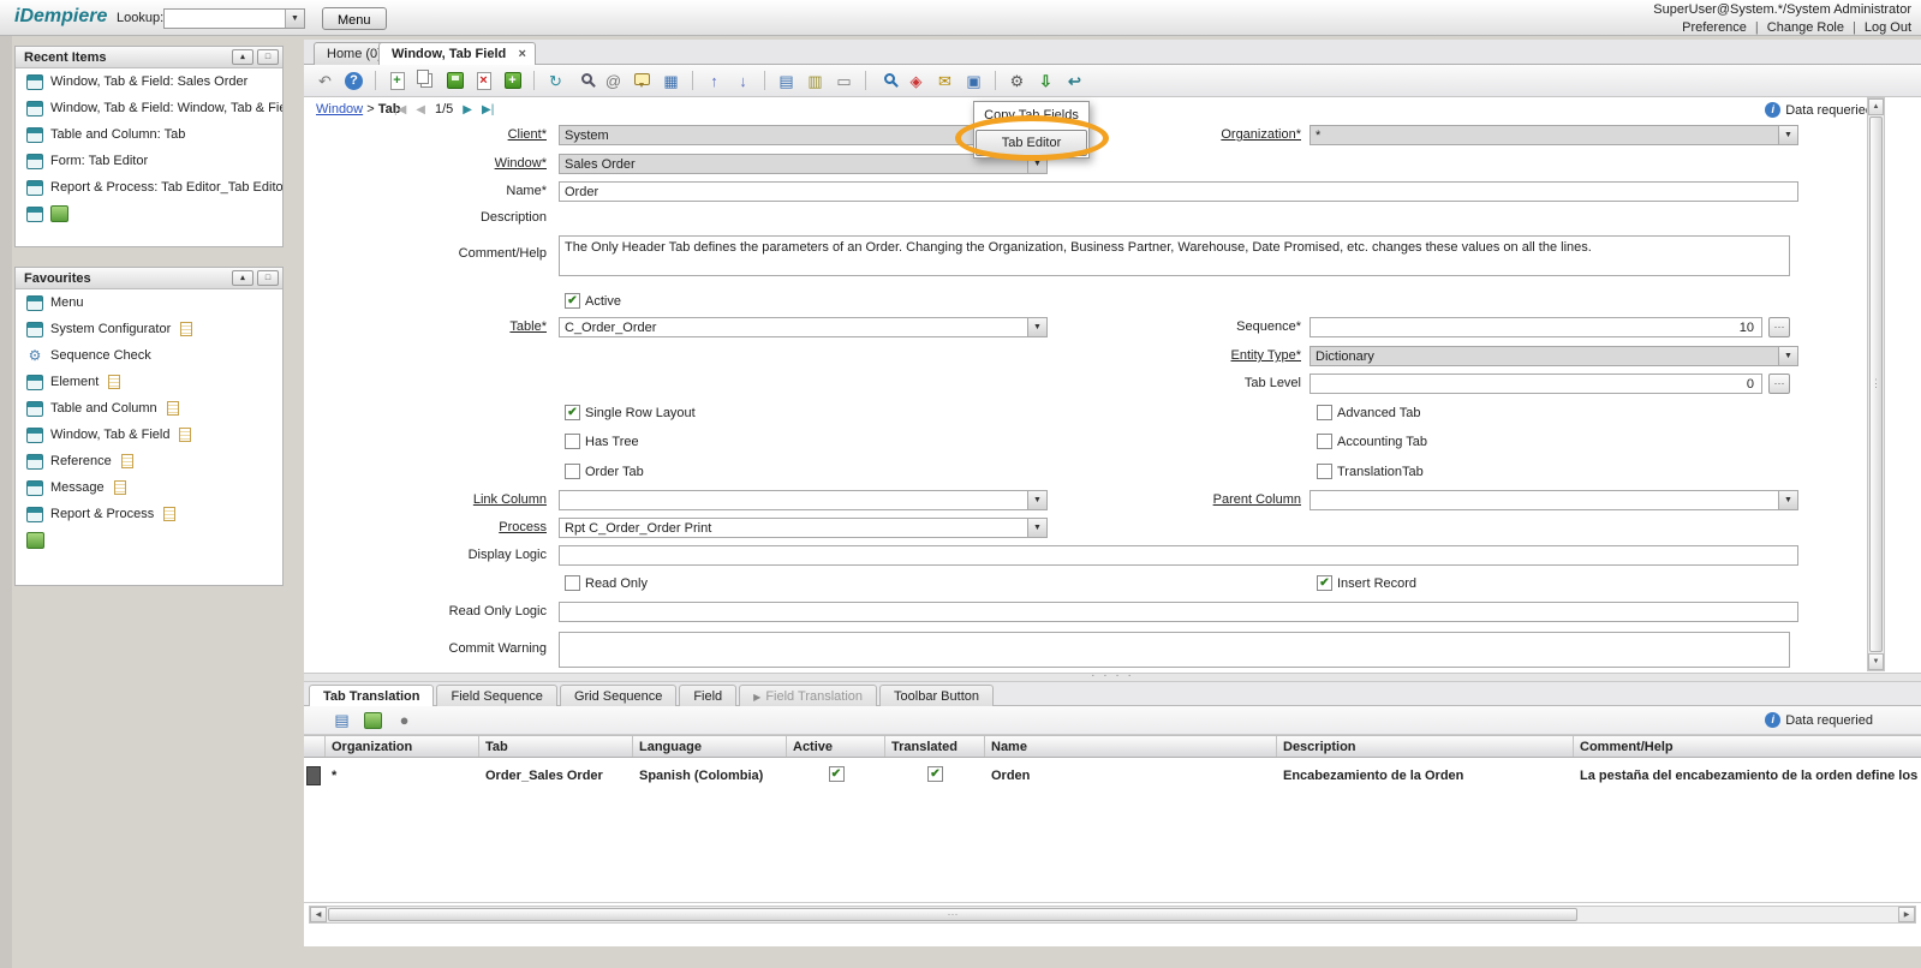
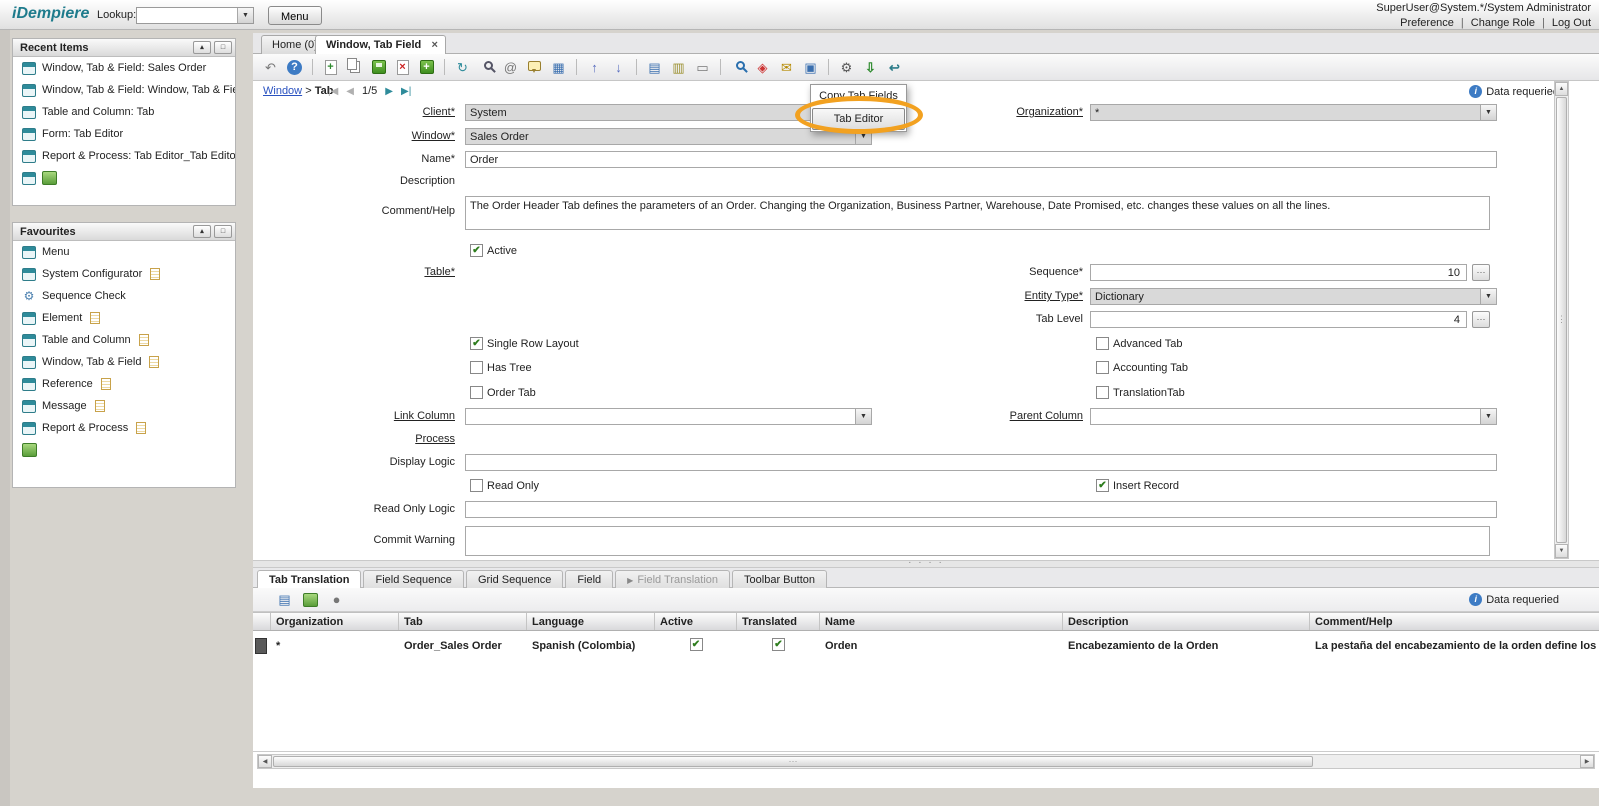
  iDempiere
  Lookup:
  Menu
  SuperUser@System.*/System Administrator
  Preference | Change Role | Log Out
  Recent Items
  Window, Tab & Field: Sales Order
  Window, Tab & Field: Window, Tab & Fi
  Table and Column: Tab
  Form: Tab Editor
  Report & Process: Tab Editor_Tab Edito
  Favourites
  Menu
  System Configurator
  ⚙
  Sequence Check
  Element
  Table and Column
  Window, Tab & Field
  Reference
  Message
  Report & Process
  Home (0
  Window, Tab Field
  ×
  ↶
  ?
  +
  ×
  +
  ↻
  @
  ▦
  ↑
  ↓
  ▤
  ▥
  ▭
  ◈
  ✉
  ▣
  ⚙
  ⇩
  ↩
  Window > Tab
  |◀
  ◀
  1/5
  ▶
  ▶|
  i
  Data requerie
  Client*
  System
  Organization*
  *
  Window*
  Sales Order
  Name*
  Order
  Description
  Comment/Help
- The Only Header Tab defines the parameters of an Order. Changing the Organization, Business Partner, Warehouse, Date Promised, etc. changes these values on all the lines.
+ The Order Header Tab defines the parameters of an Order. Changing the Organization, Business Partner, Warehouse, Date Promised, etc. changes these values on all the lines.
  ✔
  Active
  Table*
- C_Order_Order
  Sequence*
  10
  ···
  Entity Type*
  Dictionary
  Tab Level
- 0
+ 4
  ···
  ✔
  Single Row Layout
  Advanced Tab
  Has Tree
  Accounting Tab
  Order Tab
  TranslationTab
  Link Column
  Parent Column
  Process
- Rpt C_Order_Order Print
  Display Logic
  Read Only
  ✔
  Insert Record
  Read Only Logic
  Commit Warning
  ⋮
  · · · ·
  Tab Translation
  Field Sequence
  Grid Sequence
  Field
  ▶ Field Translation
  Toolbar Button
  ▤
  ●
  i
  Data requeried
  Organization
  Tab
  Language
  Active
  Translated
  Name
  Description
  Comment/Help
  *
  Order_Sales Order
  Spanish (Colombia)
  ✔
  ✔
  Orden
  Encabezamiento de la Orden
  La pestaña del encabezamiento de la orden define los
  ···
  Copy Tab Fields
  Tab Editor
